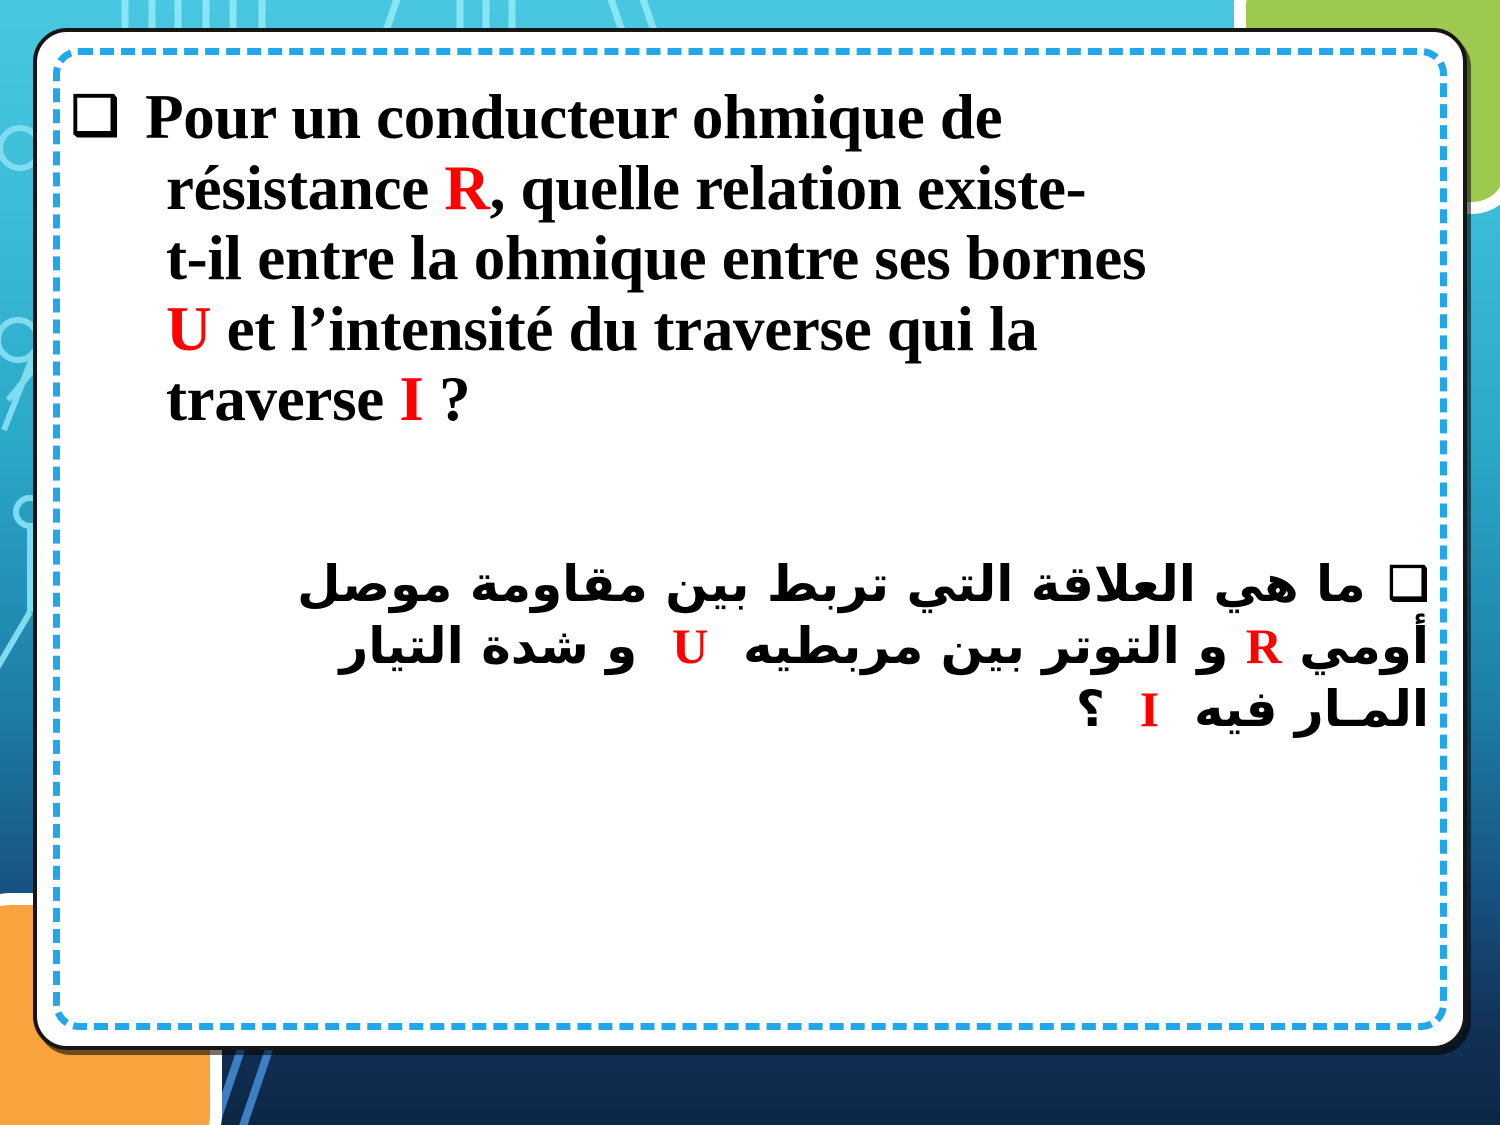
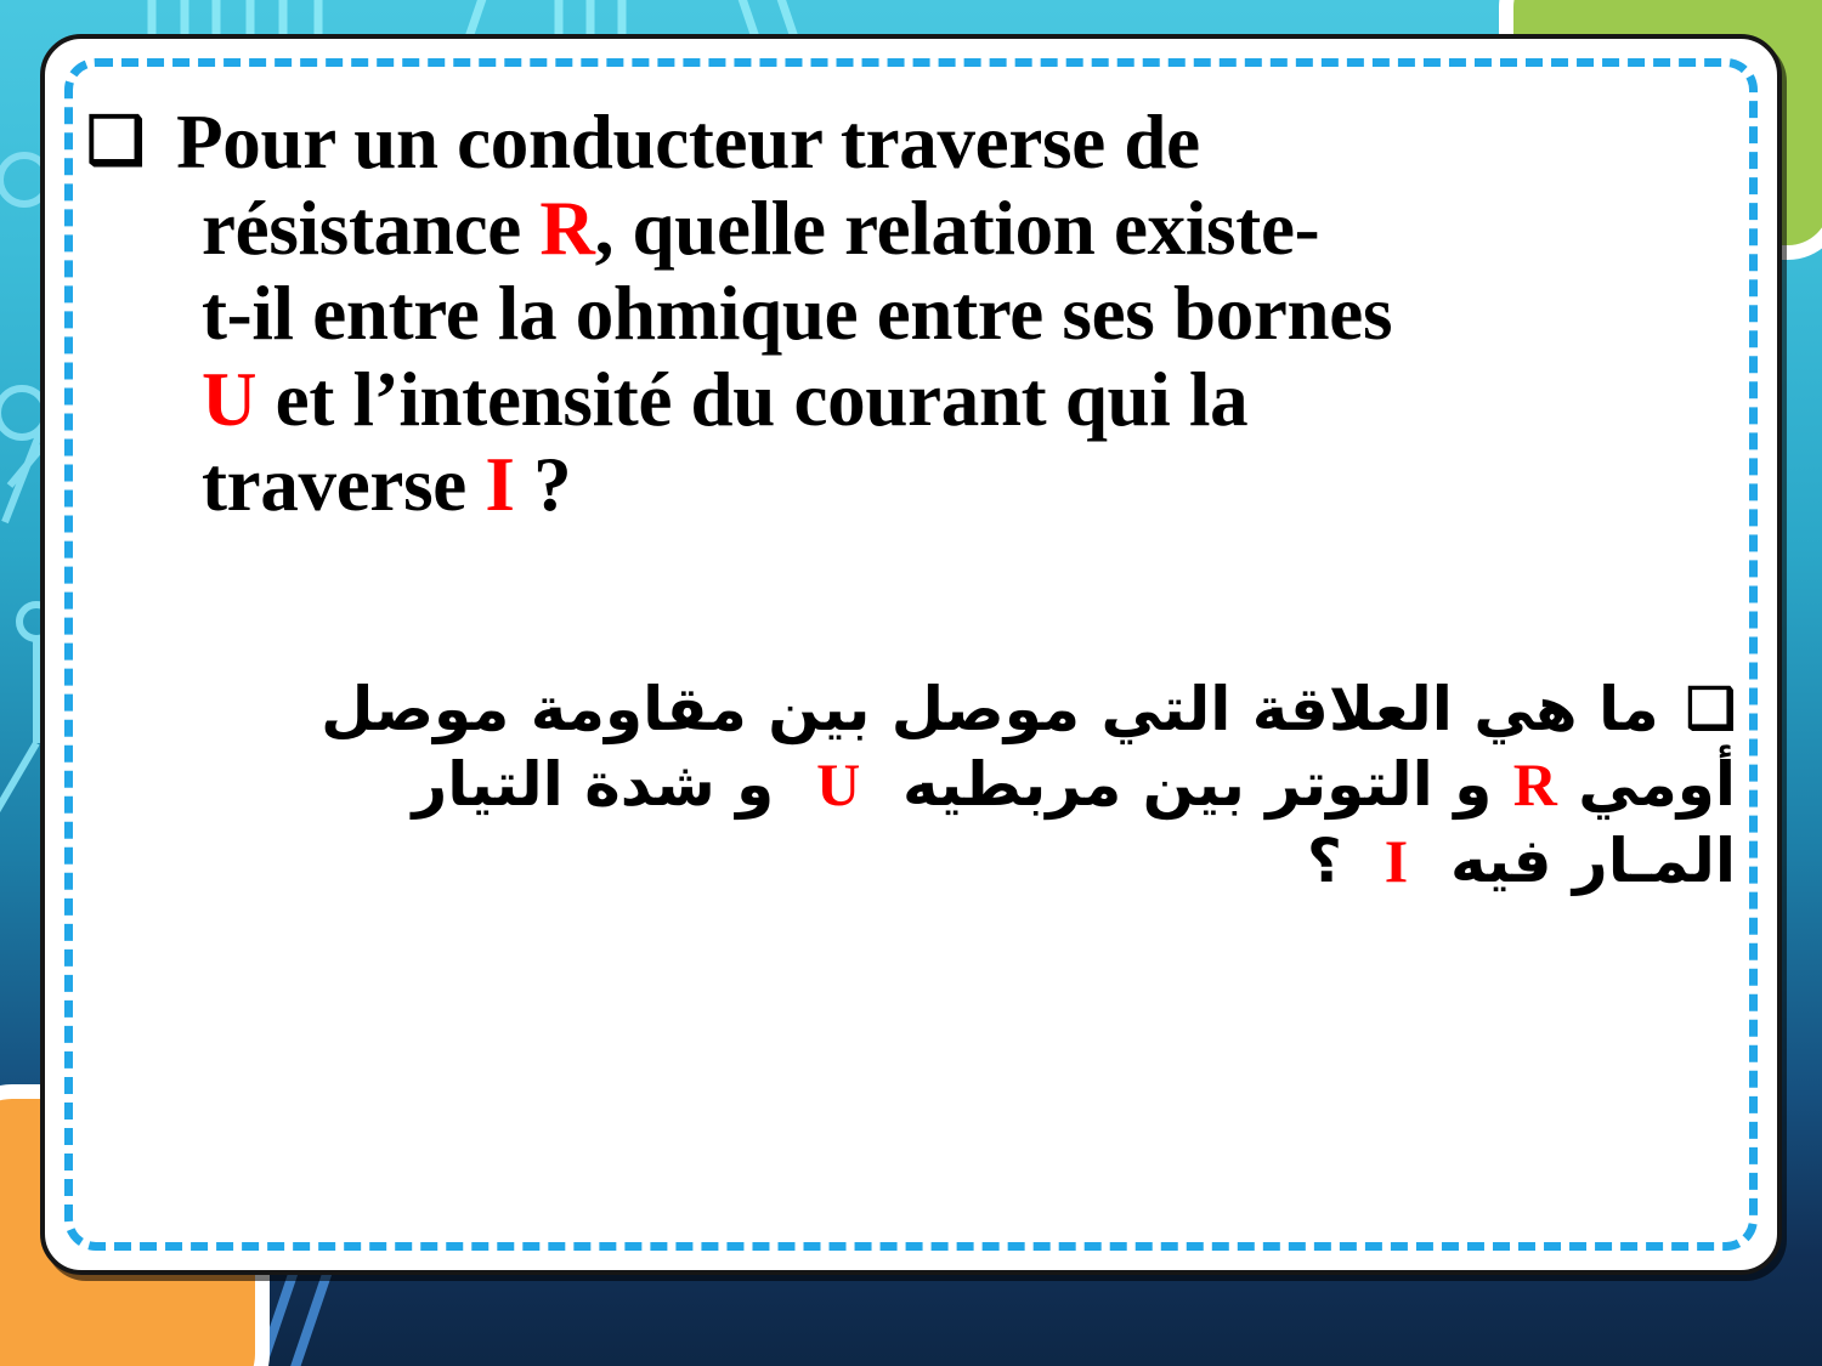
- ❑ Pour un conducteur ohmique de
+ ❑ Pour un conducteur traverse de
  résistance R, quelle relation existe-
  t-il entre la ohmique entre ses bornes
- U et l’intensité du traverse qui la
+ U et l’intensité du courant qui la
  traverse I ?
- ❑ما هي العلاقة التي تربط بين مقاومة موصل
+ ❑ما هي العلاقة التي موصل بين مقاومة موصل
  أومي R و التوتر بين مربطيه U و شدة التيار
  المـار فيه I ؟
